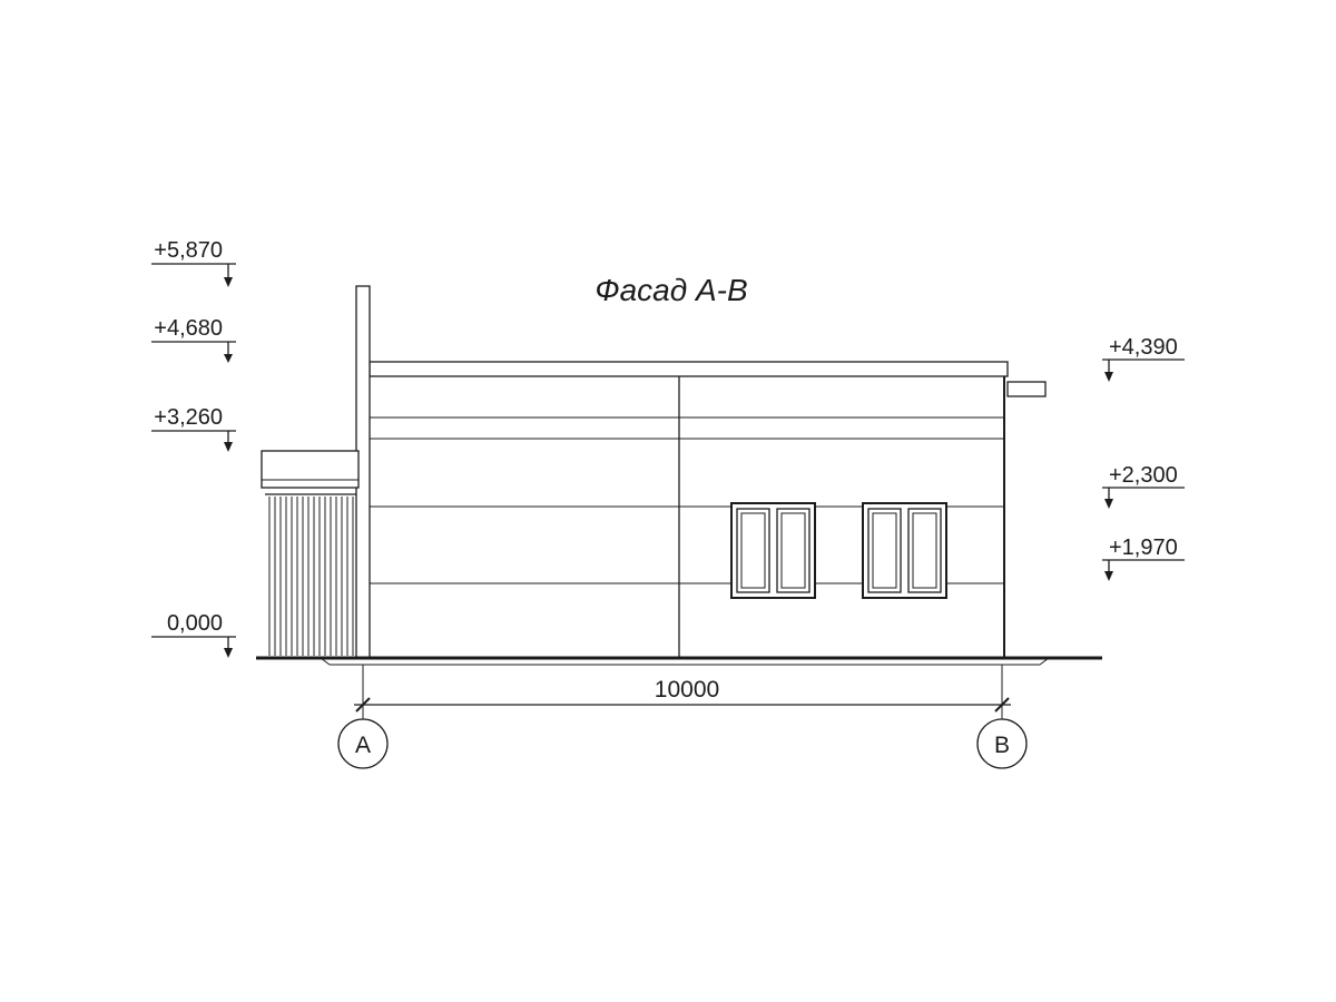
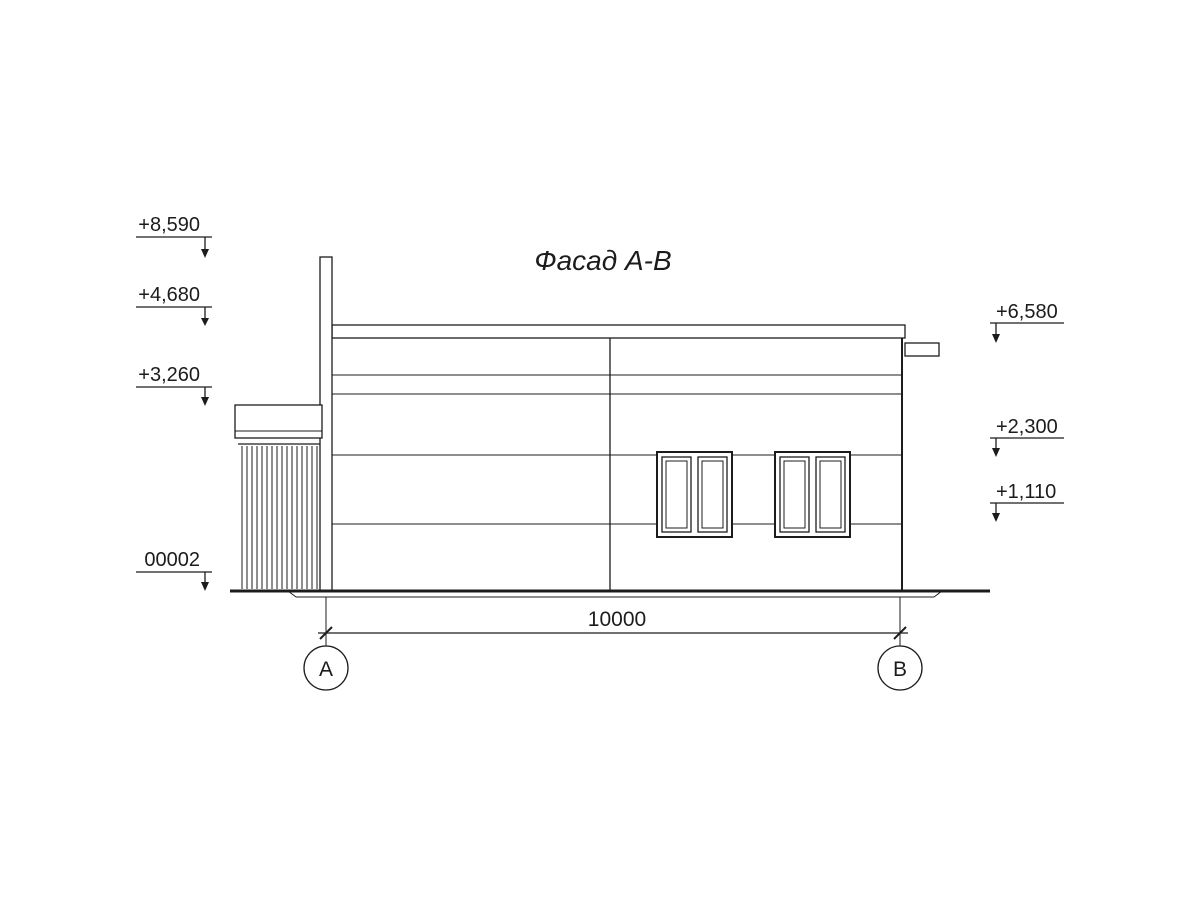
  Фасад А-В
- +5,870
+ +8,590
  +4,680
  +3,260
- 0,000
+ 00002
- +4,390
+ +6,580
  +2,300
- +1,970
+ +1,110
  10000
  А
  В
